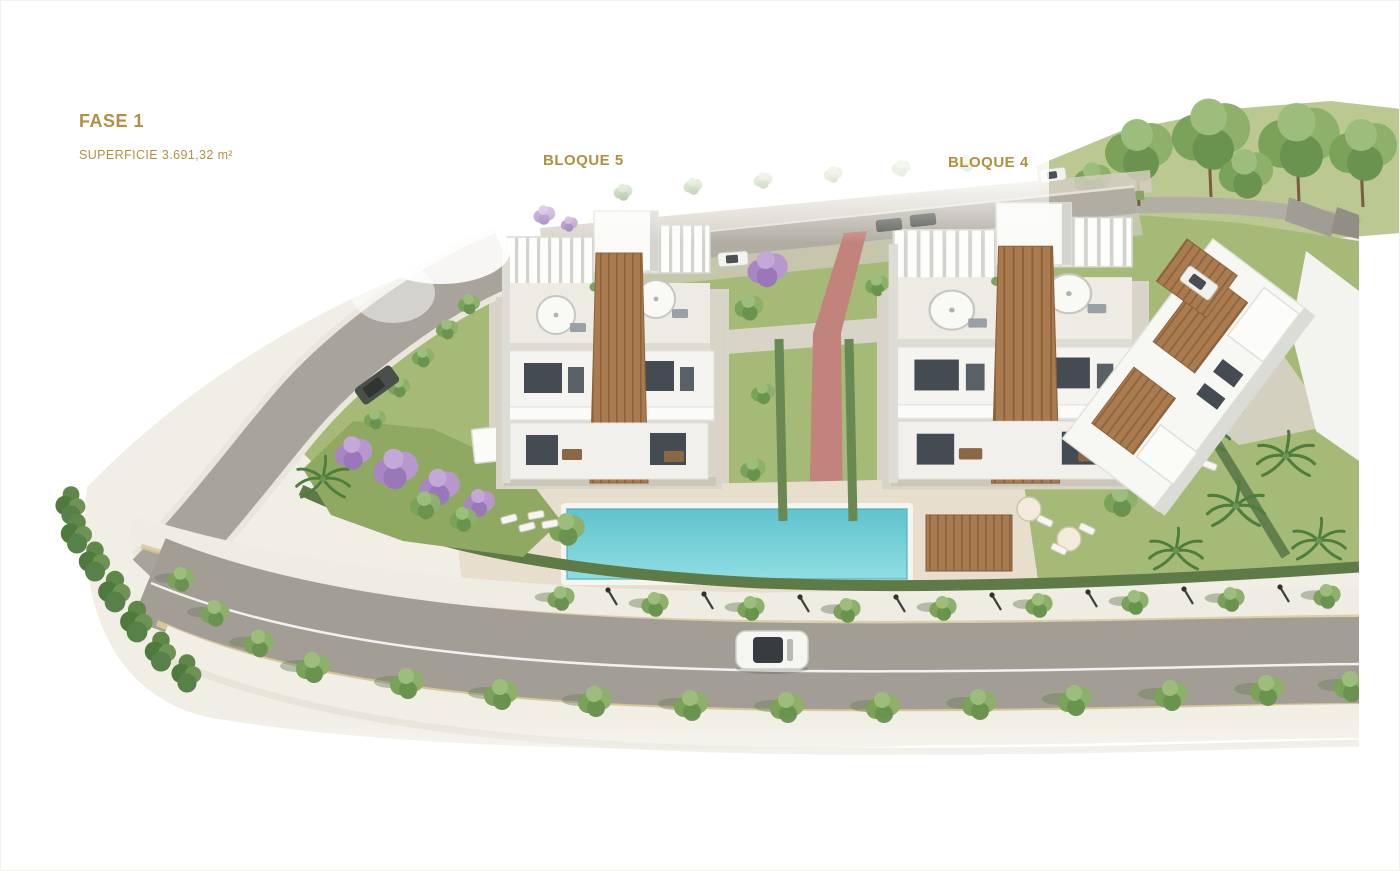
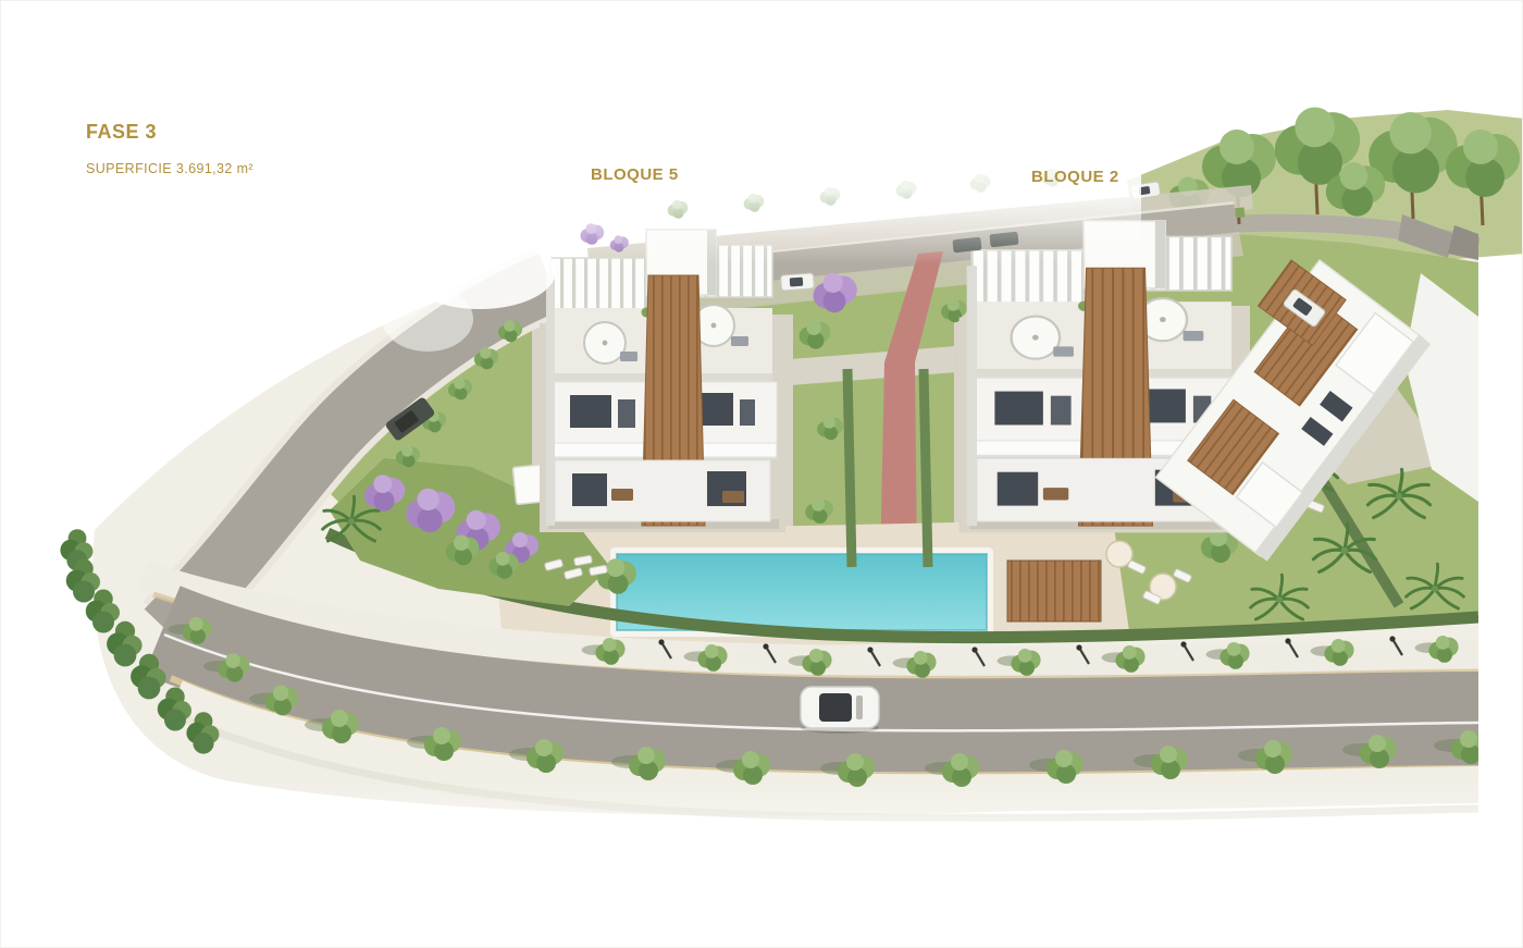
- FASE 1
+ FASE 3
  SUPERFICIE 3.691,32 m²
  BLOQUE 5
- BLOQUE 4
+ BLOQUE 2
